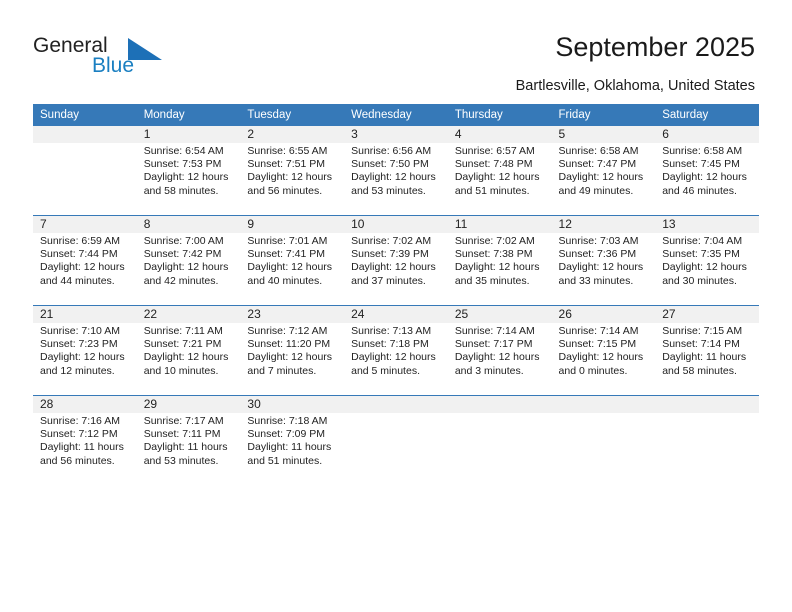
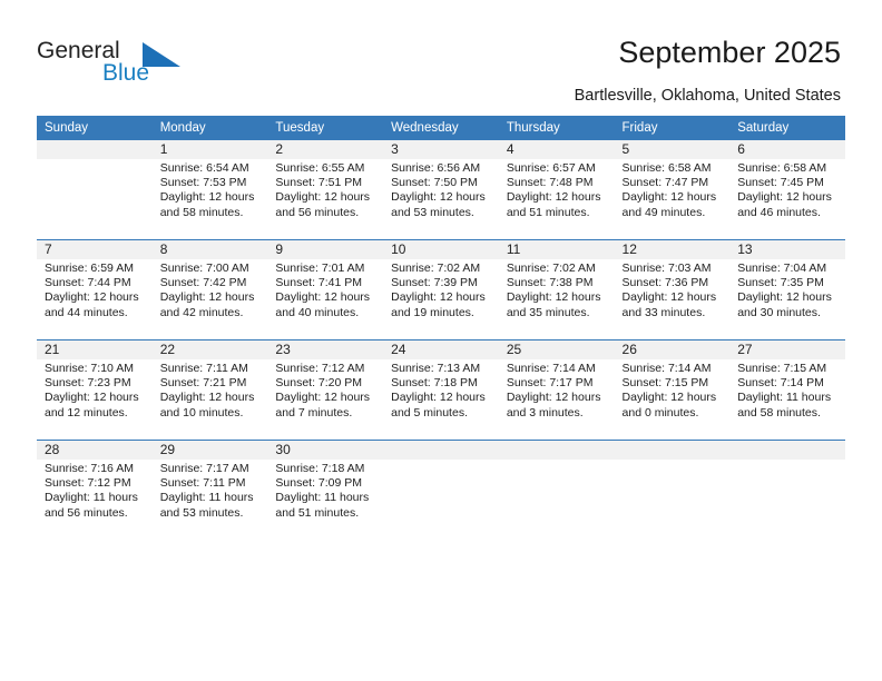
  General
  Blue
  September 2025
  Bartlesville, Oklahoma, United States
  Sunday	Monday	Tuesday	Wednesday	Thursday	Friday	Saturday
  	1Sunrise: 6:54 AMSunset: 7:53 PMDaylight: 12 hoursand 58 minutes.	2Sunrise: 6:55 AMSunset: 7:51 PMDaylight: 12 hoursand 56 minutes.	3Sunrise: 6:56 AMSunset: 7:50 PMDaylight: 12 hoursand 53 minutes.	4Sunrise: 6:57 AMSunset: 7:48 PMDaylight: 12 hoursand 51 minutes.	5Sunrise: 6:58 AMSunset: 7:47 PMDaylight: 12 hoursand 49 minutes.	6Sunrise: 6:58 AMSunset: 7:45 PMDaylight: 12 hoursand 46 minutes.
- 7Sunrise: 6:59 AMSunset: 7:44 PMDaylight: 12 hoursand 44 minutes.	8Sunrise: 7:00 AMSunset: 7:42 PMDaylight: 12 hoursand 42 minutes.	9Sunrise: 7:01 AMSunset: 7:41 PMDaylight: 12 hoursand 40 minutes.	10Sunrise: 7:02 AMSunset: 7:39 PMDaylight: 12 hoursand 37 minutes.	11Sunrise: 7:02 AMSunset: 7:38 PMDaylight: 12 hoursand 35 minutes.	12Sunrise: 7:03 AMSunset: 7:36 PMDaylight: 12 hoursand 33 minutes.	13Sunrise: 7:04 AMSunset: 7:35 PMDaylight: 12 hoursand 30 minutes.
+ 7Sunrise: 6:59 AMSunset: 7:44 PMDaylight: 12 hoursand 44 minutes.	8Sunrise: 7:00 AMSunset: 7:42 PMDaylight: 12 hoursand 42 minutes.	9Sunrise: 7:01 AMSunset: 7:41 PMDaylight: 12 hoursand 40 minutes.	10Sunrise: 7:02 AMSunset: 7:39 PMDaylight: 12 hoursand 19 minutes.	11Sunrise: 7:02 AMSunset: 7:38 PMDaylight: 12 hoursand 35 minutes.	12Sunrise: 7:03 AMSunset: 7:36 PMDaylight: 12 hoursand 33 minutes.	13Sunrise: 7:04 AMSunset: 7:35 PMDaylight: 12 hoursand 30 minutes.
- 21Sunrise: 7:10 AMSunset: 7:23 PMDaylight: 12 hoursand 12 minutes.	22Sunrise: 7:11 AMSunset: 7:21 PMDaylight: 12 hoursand 10 minutes.	23Sunrise: 7:12 AMSunset: 11:20 PMDaylight: 12 hoursand 7 minutes.	24Sunrise: 7:13 AMSunset: 7:18 PMDaylight: 12 hoursand 5 minutes.	25Sunrise: 7:14 AMSunset: 7:17 PMDaylight: 12 hoursand 3 minutes.	26Sunrise: 7:14 AMSunset: 7:15 PMDaylight: 12 hoursand 0 minutes.	27Sunrise: 7:15 AMSunset: 7:14 PMDaylight: 11 hoursand 58 minutes.
+ 21Sunrise: 7:10 AMSunset: 7:23 PMDaylight: 12 hoursand 12 minutes.	22Sunrise: 7:11 AMSunset: 7:21 PMDaylight: 12 hoursand 10 minutes.	23Sunrise: 7:12 AMSunset: 7:20 PMDaylight: 12 hoursand 7 minutes.	24Sunrise: 7:13 AMSunset: 7:18 PMDaylight: 12 hoursand 5 minutes.	25Sunrise: 7:14 AMSunset: 7:17 PMDaylight: 12 hoursand 3 minutes.	26Sunrise: 7:14 AMSunset: 7:15 PMDaylight: 12 hoursand 0 minutes.	27Sunrise: 7:15 AMSunset: 7:14 PMDaylight: 11 hoursand 58 minutes.
  28Sunrise: 7:16 AMSunset: 7:12 PMDaylight: 11 hoursand 56 minutes.	29Sunrise: 7:17 AMSunset: 7:11 PMDaylight: 11 hoursand 53 minutes.	30Sunrise: 7:18 AMSunset: 7:09 PMDaylight: 11 hoursand 51 minutes.
